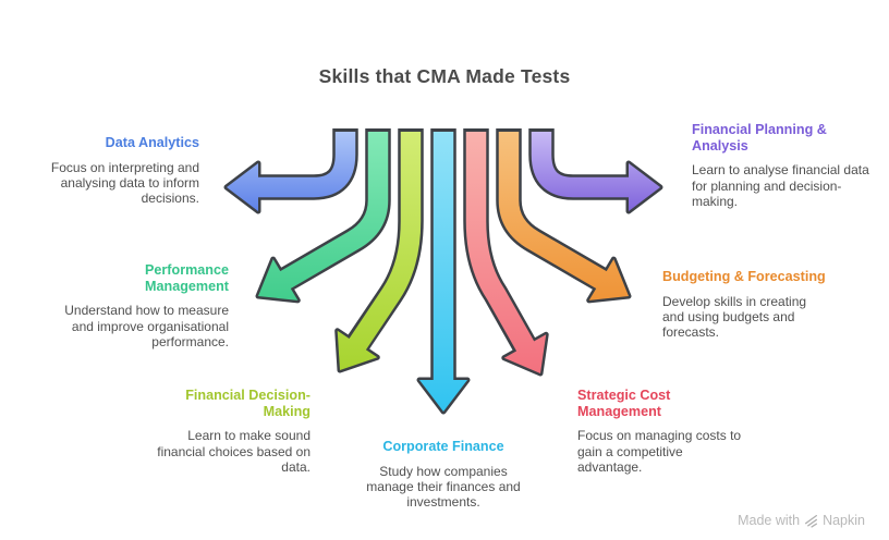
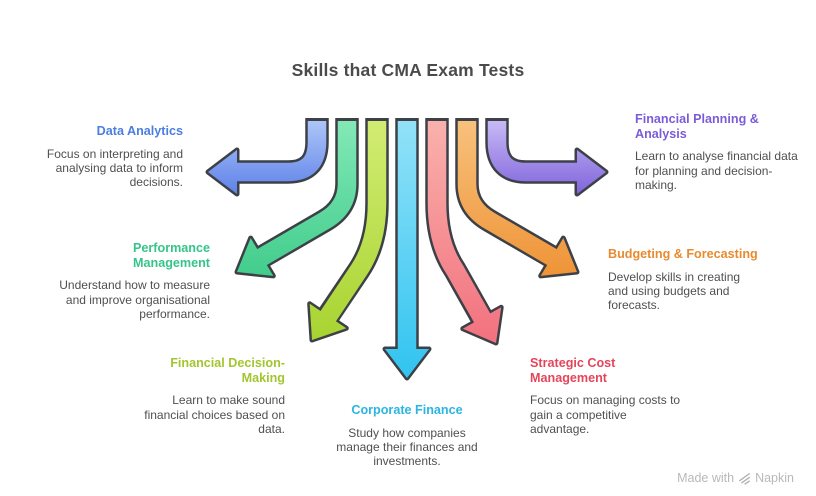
- Skills that CMA Made Tests
+ Skills that CMA Exam Tests
  Data Analytics
  Focus on interpreting and
  analysing data to inform
  decisions.
  Performance
  Management
  Understand how to measure
  and improve organisational
  performance.
  Financial Decision-
  Making
  Learn to make sound
  financial choices based on
  data.
  Corporate Finance
  Study how companies
  manage their finances and
  investments.
  Strategic Cost
  Management
  Focus on managing costs to
  gain a competitive
  advantage.
  Budgeting & Forecasting
  Develop skills in creating
  and using budgets and
  forecasts.
  Financial Planning &
  Analysis
  Learn to analyse financial data
  for planning and decision-
  making.
  Made with
  Napkin
